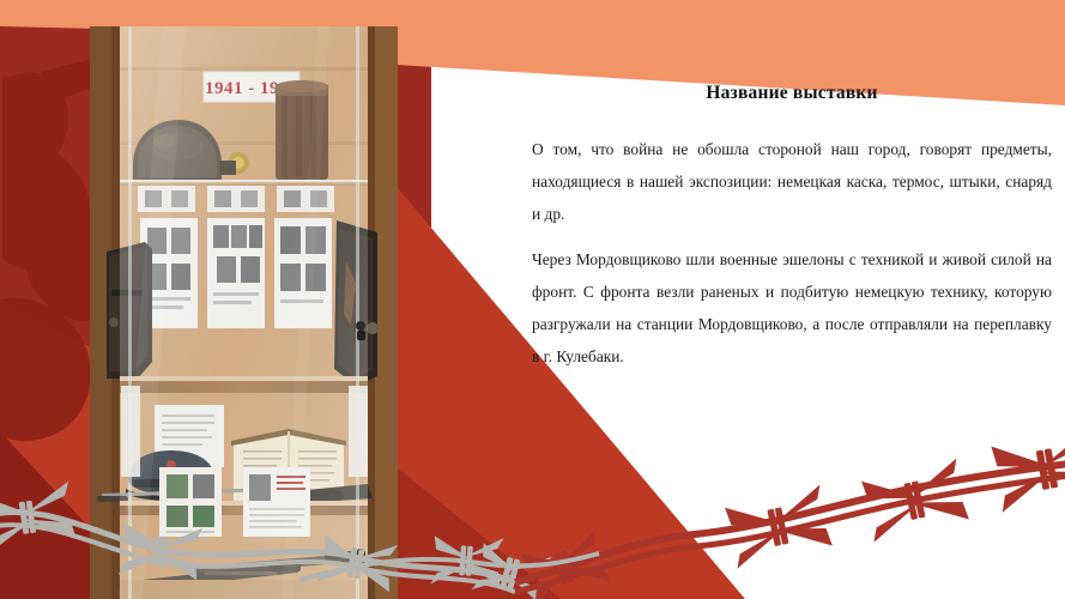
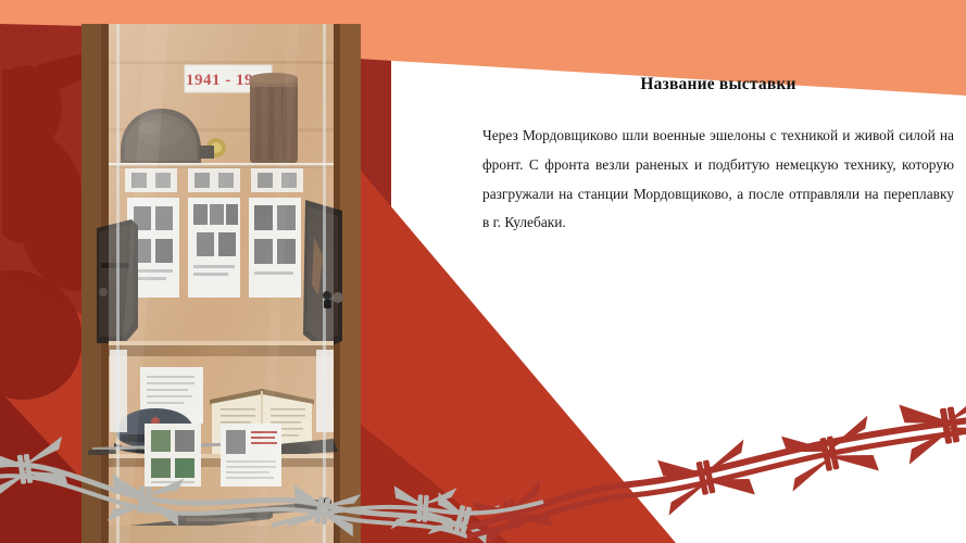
  Название выставки
- О том, что война не обошла стороной наш город, говорят предметы, находящиеся в нашей экспозиции: немецкая каска, термос, штыки, снаряд и др.
  Через Мордовщиково шли военные эшелоны с техникой и живой силой на фронт. С фронта везли раненых и подбитую немецкую технику, которую разгружали на станции Мордовщиково, а после отправляли на переплавку в г. Кулебаки.
